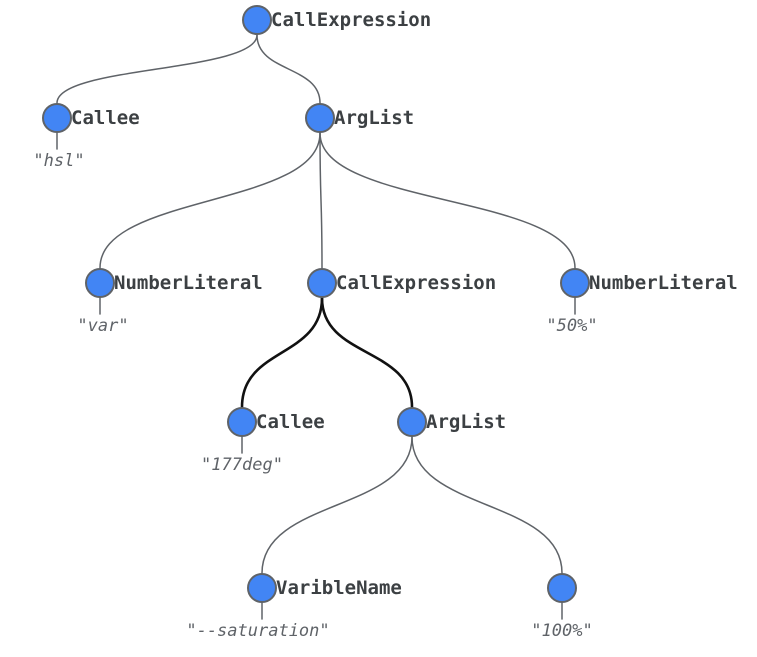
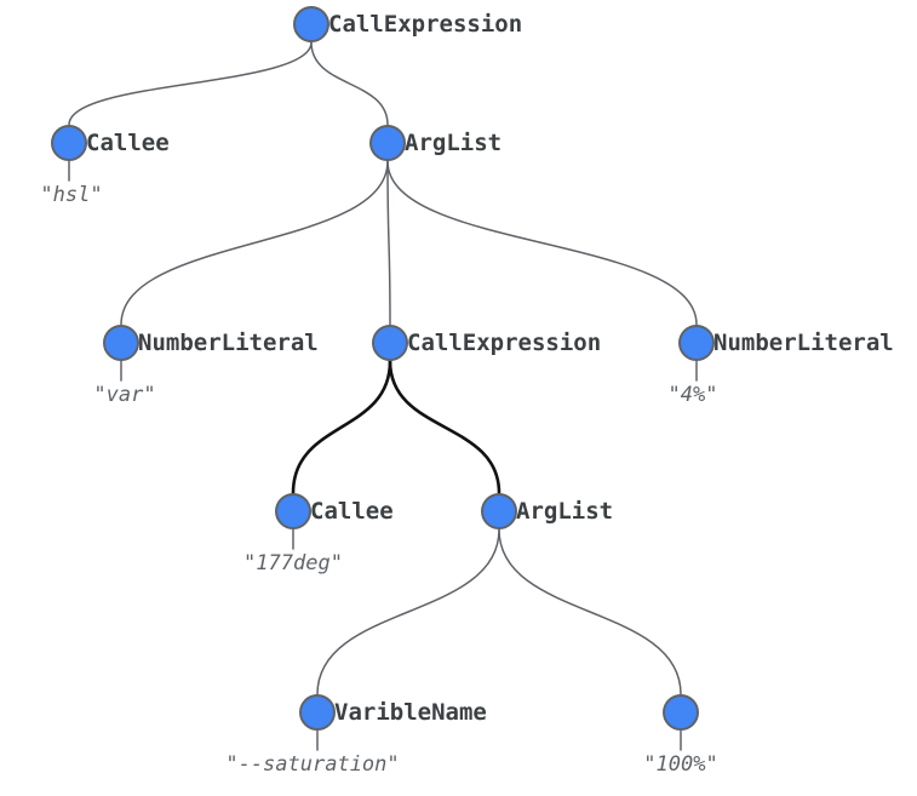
  CallExpression
  Callee
  "hsl"
  ArgList
  NumberLiteral
  "var"
  CallExpression
  NumberLiteral
- "50%"
+ "4%"
  Callee
  "177deg"
  ArgList
  VaribleName
  "--saturation"
  "100%"
